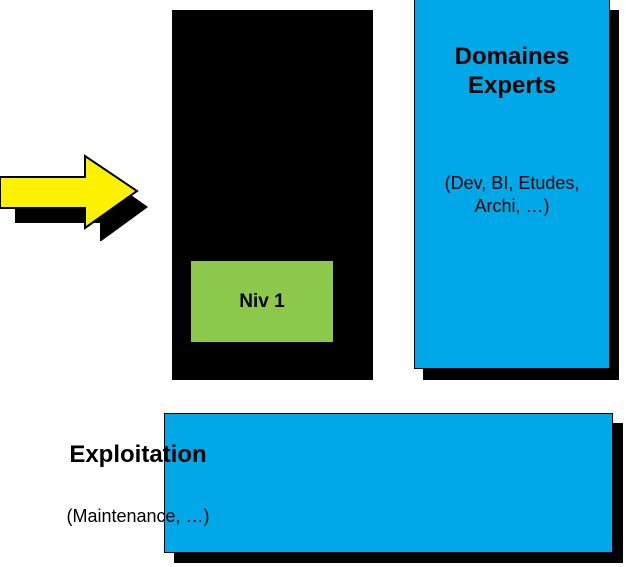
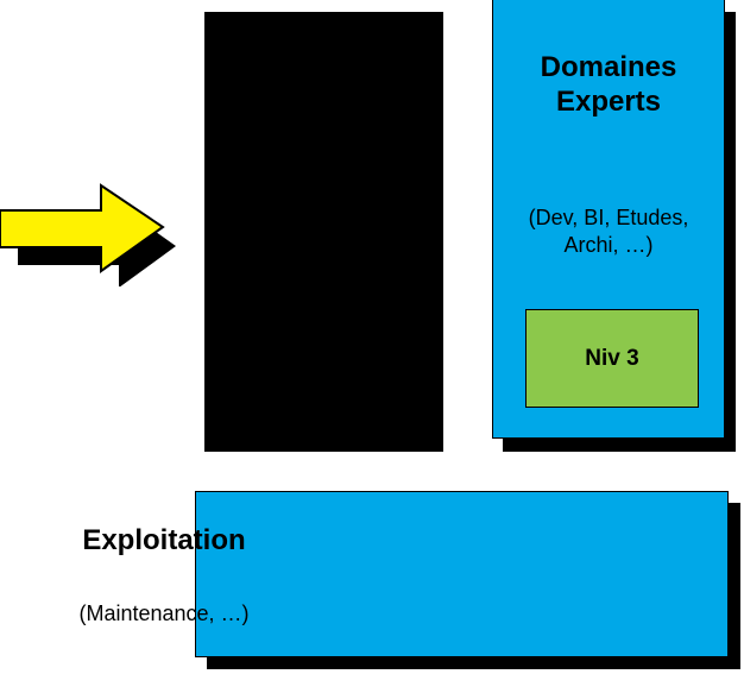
- Niv 1
  Domaines
  Experts
  (Dev, BI, Etudes,
  Archi, …)
+ Niv 3
  Exploitation
  (Maintenance, …)
